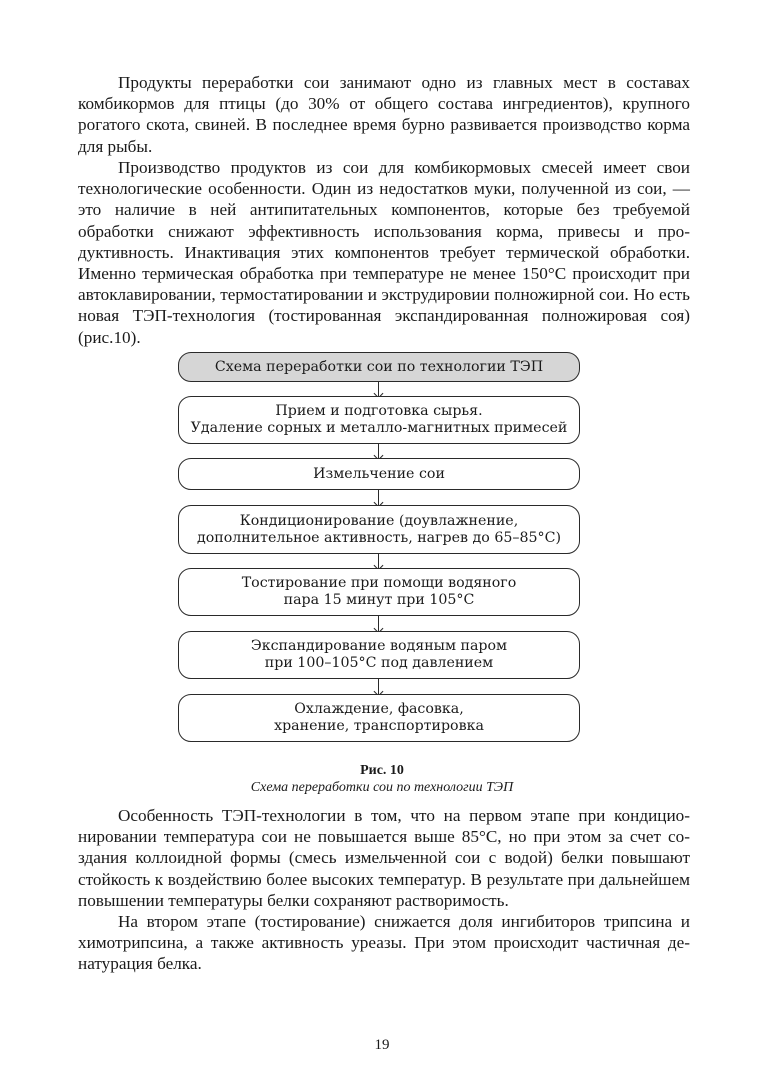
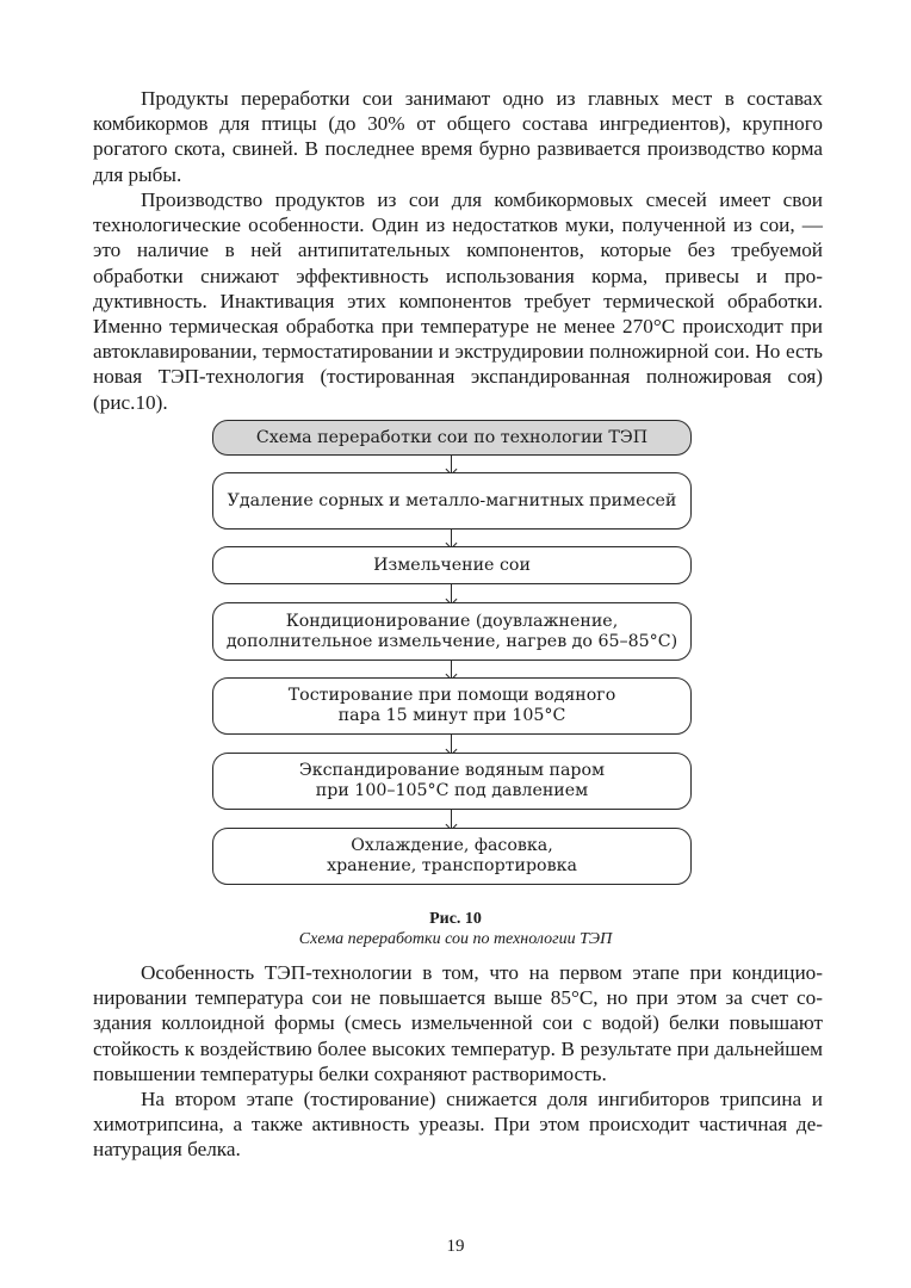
  Продукты переработки сои занимают одно из главных мест в соста­вах комбикормов для птицы (до 30% от общего состава ингредиентов), крупно­го рогатого скота, свиней. В последнее время бурно развивается производство корма для рыбы.
- Производство продуктов из сои для комбикормовых смесей имеет свои технологические особенности. Один из недостатков муки, полученной из сои, — это наличие в ней антипитательных компонентов, которые без требуе­мой обработки снижают эффективность использования корма, привесы и про­дуктивность. Инактивация этих компонентов требует термической обработки. Именно термическая обработка при температуре не менее 150°С происходит при автоклавировании, термостатировании и экструдировии полножирной сои. Но есть новая ТЭП-технология (тостированная экспандированная полножиро­вая соя) (рис.10).
+ Производство продуктов из сои для комбикормовых смесей имеет свои технологические особенности. Один из недостатков муки, полученной из сои, — это наличие в ней антипитательных компонентов, которые без требуе­мой обработки снижают эффективность использования корма, привесы и про­дуктивность. Инактивация этих компонентов требует термической обработки. Именно термическая обработка при температуре не менее 270°С происходит при автоклавировании, термостатировании и экструдировии полножирной сои. Но есть новая ТЭП-технология (тостированная экспандированная полножиро­вая соя) (рис.10).
  Схема переработки сои по технологии ТЭП
- Прием и подготовка сырья.
  Удаление сорных и металло-магнитных примесей
  Измельчение сои
  Кондиционирование (доувлажнение,
- дополнительное активность, нагрев до 65–85°С)
+ дополнительное измельчение, нагрев до 65–85°С)
  Тостирование при помощи водяного
  пара 15 минут при 105°С
  Экспандирование водяным паром
  при 100–105°С под давлением
  Охлаждение, фасовка,
  хранение, транспортировка
  Рис. 10
  Схема переработки сои по технологии ТЭП
  Особенность ТЭП-технологии в том, что на первом этапе при кондицио­нировании температура сои не повышается выше 85°С, но при этом за счет со­здания коллоидной формы (смесь измельченной сои с водой) белки повышают стойкость к воздействию более высоких температур. В результате при даль­нейшем повышении температуры белки сохраняют растворимость.
  На втором этапе (тостирование) снижается доля ингибиторов трипсина и химотрипсина, а также активность уреазы. При этом происходит частичная де­натурация белка.
  19
